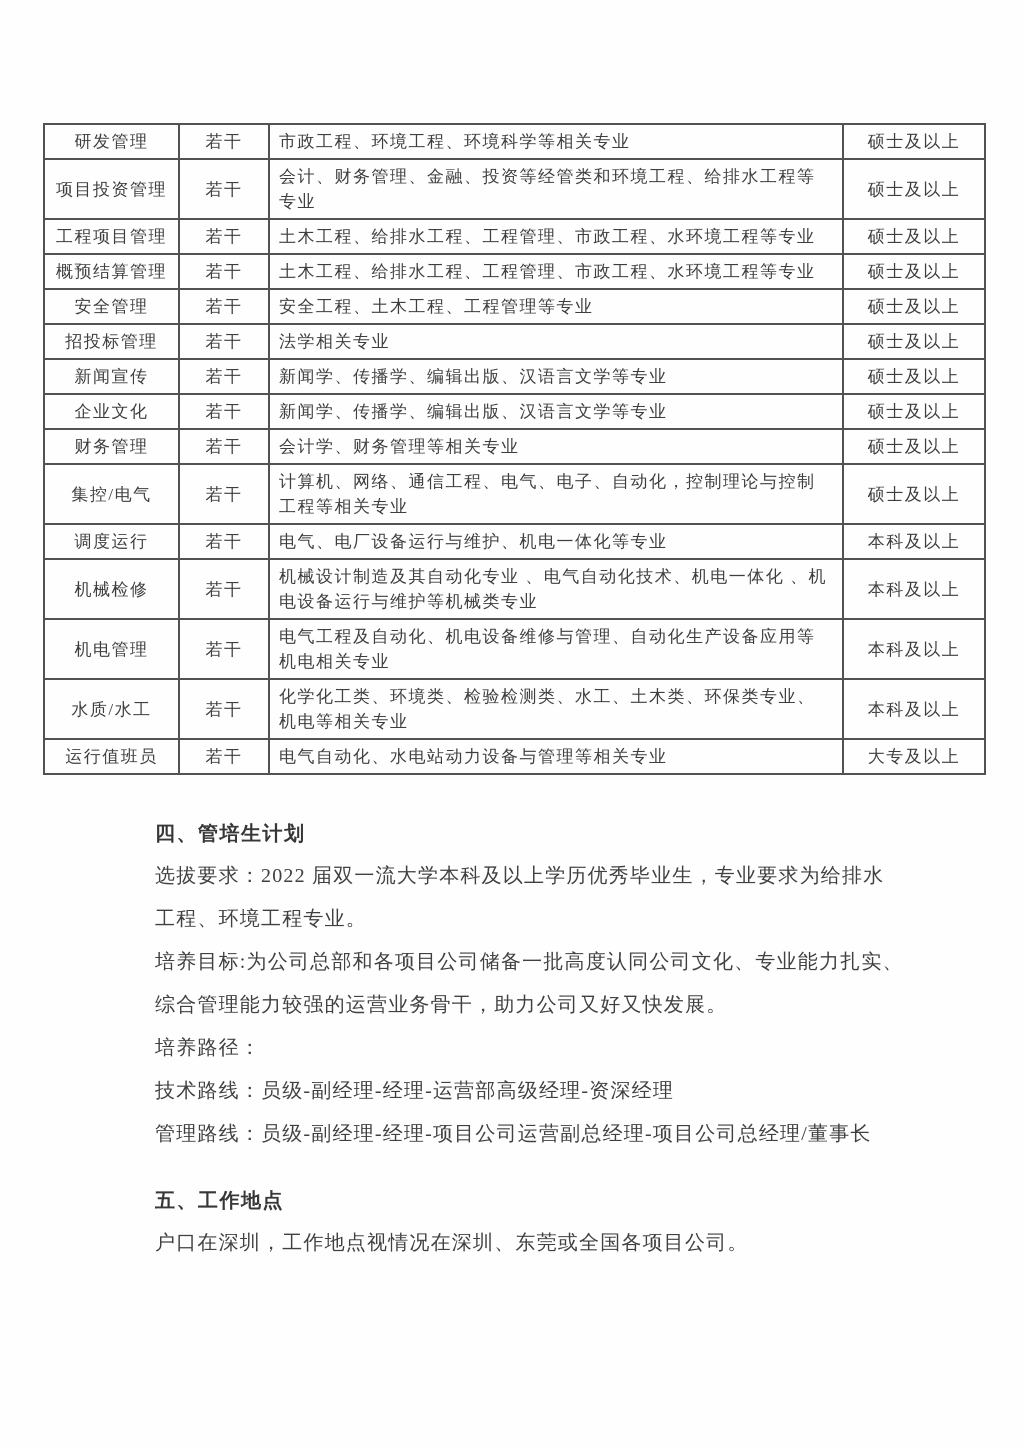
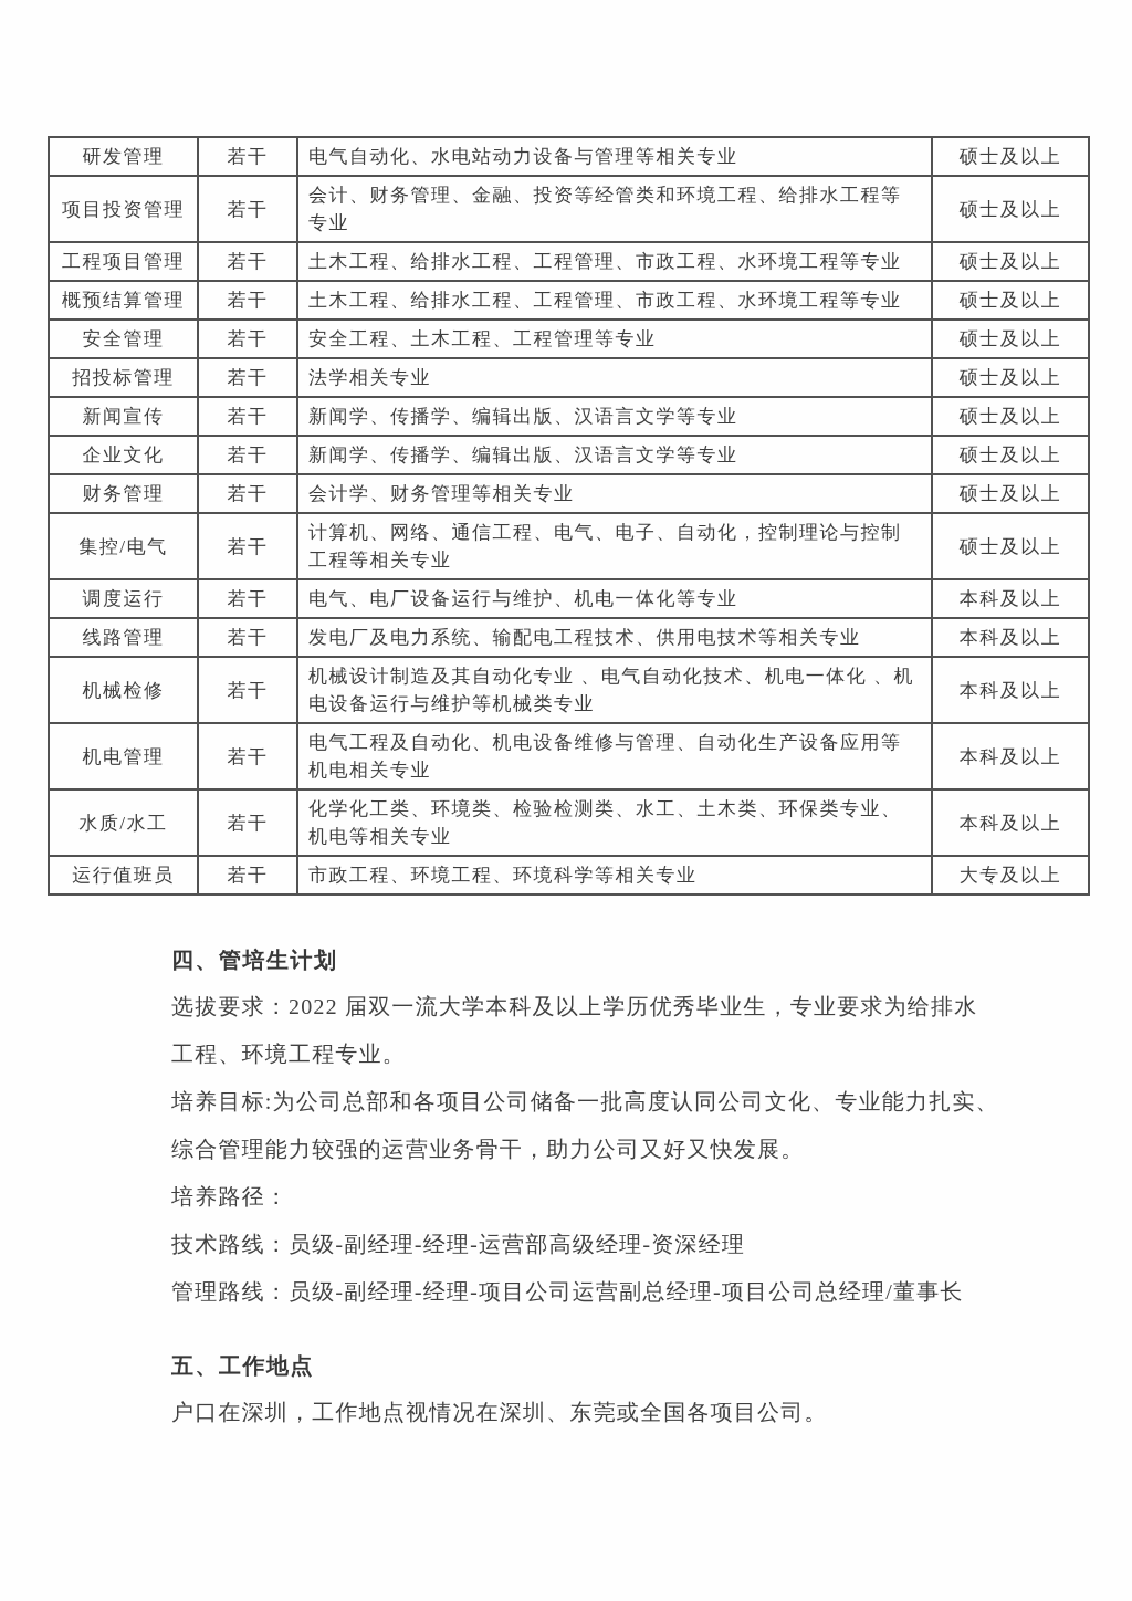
- 研发管理	若干	市政工程、环境工程、环境科学等相关专业	硕士及以上
+ 研发管理	若干	电气自动化、水电站动力设备与管理等相关专业	硕士及以上
  项目投资管理	若干	会计、财务管理、金融、投资等经管类和环境工程、给排水工程等专业	硕士及以上
  工程项目管理	若干	土木工程、给排水工程、工程管理、市政工程、水环境工程等专业	硕士及以上
  概预结算管理	若干	土木工程、给排水工程、工程管理、市政工程、水环境工程等专业	硕士及以上
  安全管理	若干	安全工程、土木工程、工程管理等专业	硕士及以上
  招投标管理	若干	法学相关专业	硕士及以上
  新闻宣传	若干	新闻学、传播学、编辑出版、汉语言文学等专业	硕士及以上
  企业文化	若干	新闻学、传播学、编辑出版、汉语言文学等专业	硕士及以上
  财务管理	若干	会计学、财务管理等相关专业	硕士及以上
  集控/电气	若干	计算机、网络、通信工程、电气、电子、自动化，控制理论与控制工程等相关专业	硕士及以上
  调度运行	若干	电气、电厂设备运行与维护、机电一体化等专业	本科及以上
+ 线路管理	若干	发电厂及电力系统、输配电工程技术、供用电技术等相关专业	本科及以上
  机械检修	若干	机械设计制造及其自动化专业 、电气自动化技术、机电一体化 、机电设备运行与维护等机械类专业	本科及以上
  机电管理	若干	电气工程及自动化、机电设备维修与管理、自动化生产设备应用等机电相关专业	本科及以上
  水质/水工	若干	化学化工类、环境类、检验检测类、水工、土木类、环保类专业、机电等相关专业	本科及以上
- 运行值班员	若干	电气自动化、水电站动力设备与管理等相关专业	大专及以上
+ 运行值班员	若干	市政工程、环境工程、环境科学等相关专业	大专及以上
  四、管培生计划
  选拔要求：2022 届双一流大学本科及以上学历优秀毕业生，专业要求为给排水
  工程、环境工程专业。
  培养目标:为公司总部和各项目公司储备一批高度认同公司文化、专业能力扎实、
  综合管理能力较强的运营业务骨干，助力公司又好又快发展。
  培养路径：
  技术路线：员级-副经理-经理-运营部高级经理-资深经理
  管理路线：员级-副经理-经理-项目公司运营副总经理-项目公司总经理/董事长
  五、工作地点
  户口在深圳，工作地点视情况在深圳、东莞或全国各项目公司。
